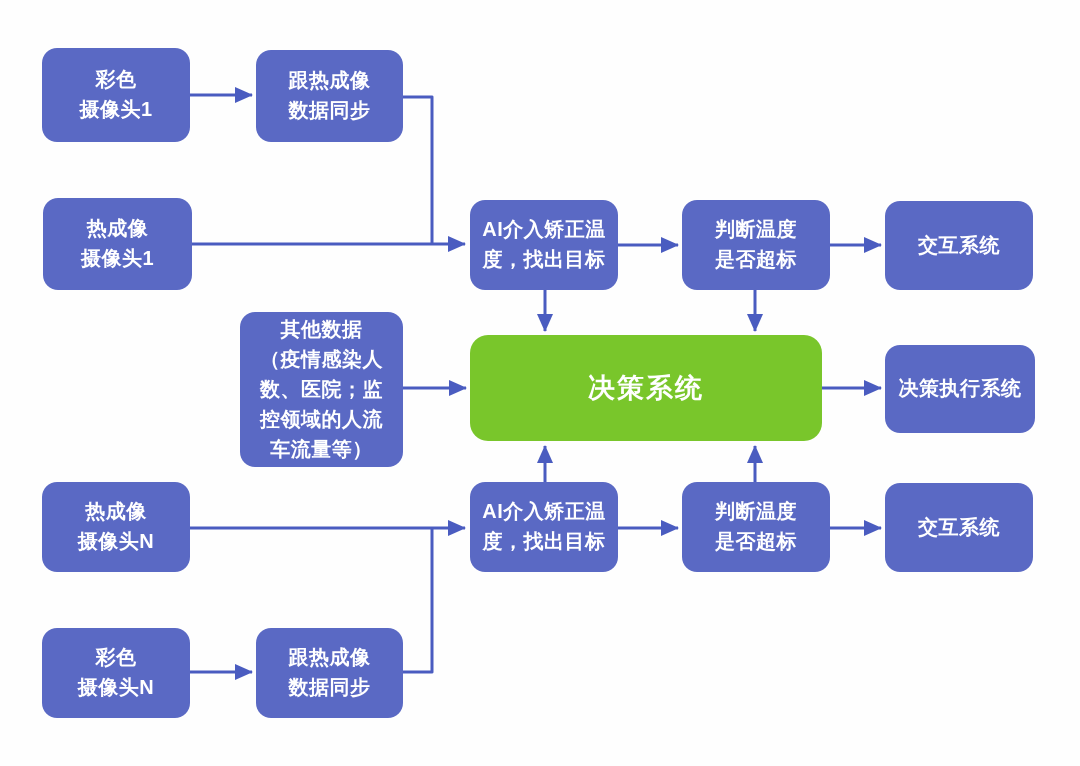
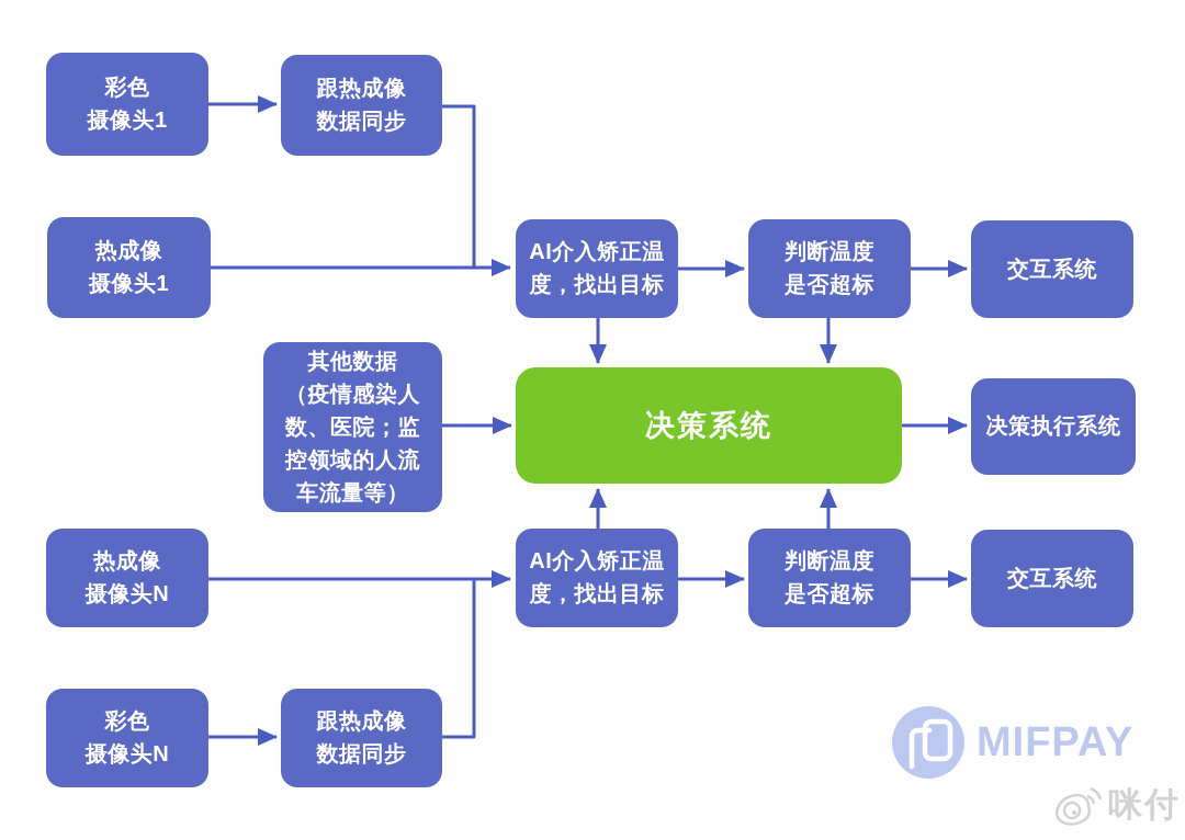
  彩色
  摄像头1
  跟热成像
  数据同步
  热成像
  摄像头1
  AI介入矫正温
  度，找出目标
  判断温度
  是否超标
  交互系统
  其他数据
  （疫情感染人
  数、医院；监
  控领域的人流
  车流量等）
  决策系统
  决策执行系统
  热成像
  摄像头N
  AI介入矫正温
  度，找出目标
  判断温度
  是否超标
  交互系统
  彩色
  摄像头N
  跟热成像
  数据同步
+ MIFPAY
+ 咪付
